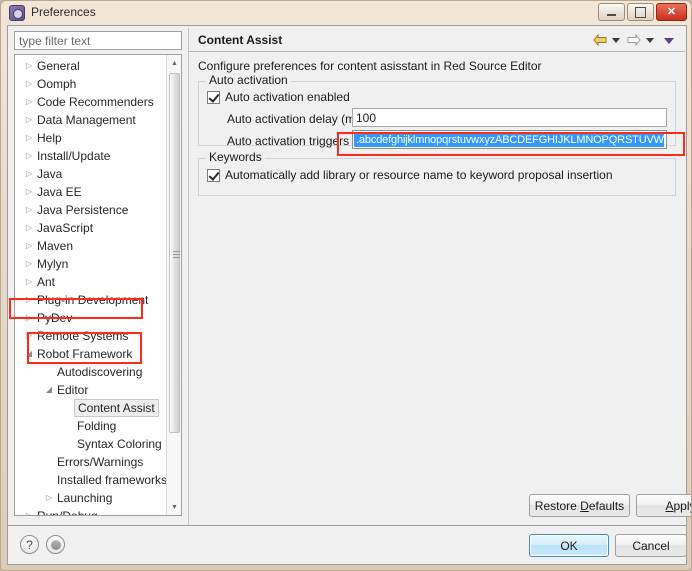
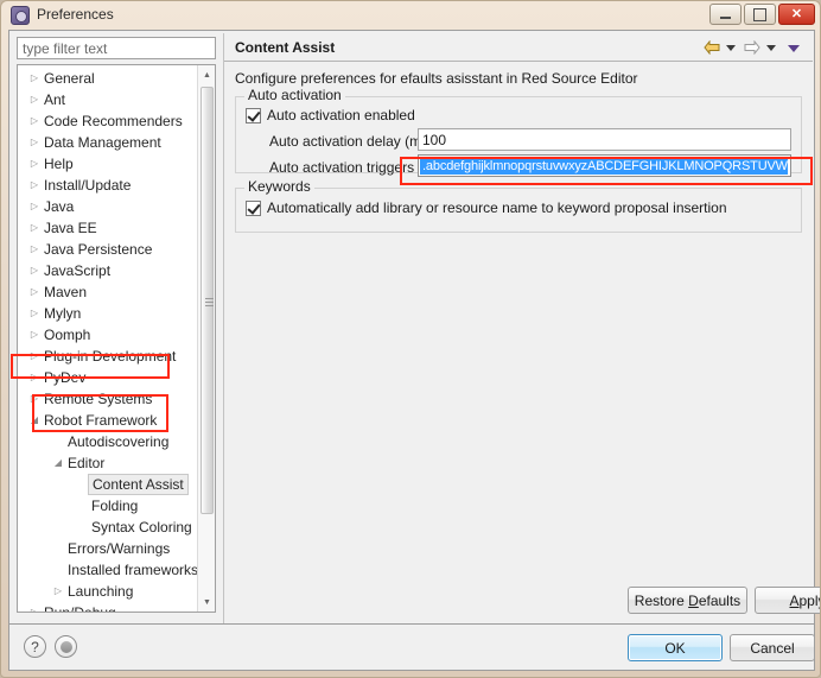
  Preferences
  ✕
  type filter text
  ▷
  General
  ▷
- Oomph
+ Ant
  ▷
  Code Recommenders
  ▷
  Data Management
  ▷
  Help
  ▷
  Install/Update
  ▷
  Java
  ▷
  Java EE
  ▷
  Java Persistence
  ▷
  JavaScript
  ▷
  Maven
  ▷
  Mylyn
  ▷
- Ant
+ Oomph
  ▷
  Plug-in Development
  ▷
  PyDev
  ▷
  Remote Systems
  ◢
  Robot Framework
  Autodiscovering
  ◢
  Editor
  Content Assist
  Folding
  Syntax Coloring
  Errors/Warnings
  Installed frameworks
  ▷
  Launching
  Content Assist
- Configure preferences for content asisstant in Red Source Editor
+ Configure preferences for efaults asisstant in Red Source Editor
  Auto activation
  Auto activation enabled
  Auto activation delay (m
  100
  Auto activation triggers
  .abcdefghijklmnopqrstuvwxyzABCDEFGHIJKLMNOPQRSTUVW
  Keywords
  Automatically add library or resource name to keyword proposal insertion
  Restore Defaults
  Appl
  ?
  OK
  Cancel
